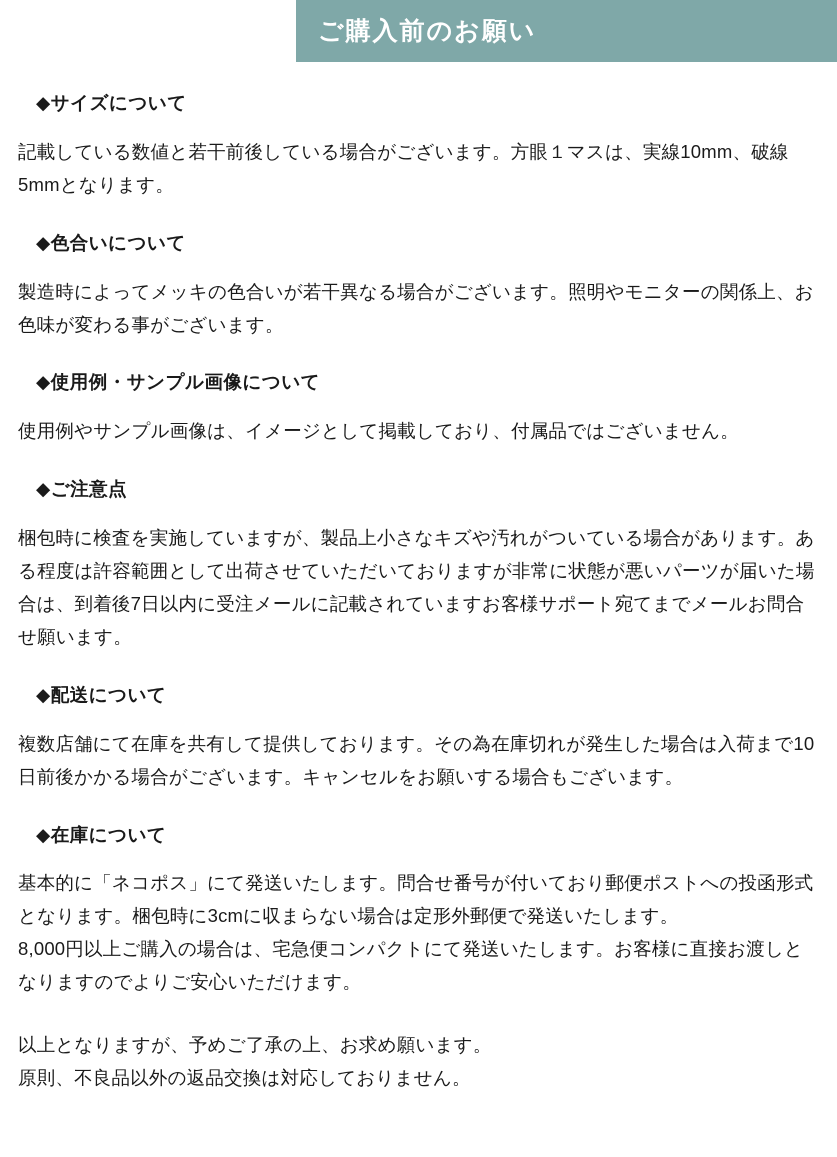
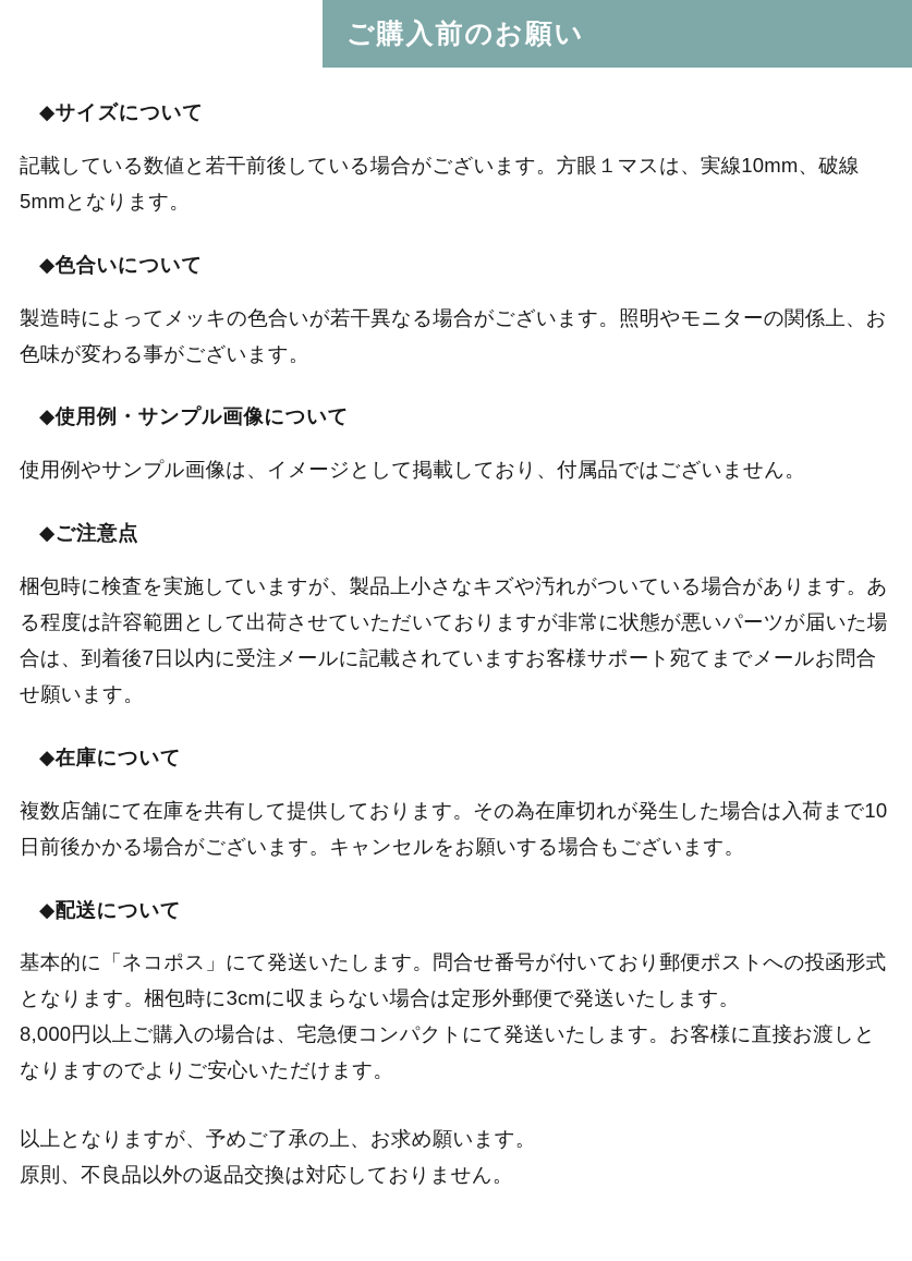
  ご購入前のお願い
  ◆サイズについて
  記載している数値と若干前後している場合がございます。方眼１マスは、実線10mm、破線5mmとなります。
  ◆色合いについて
  製造時によってメッキの色合いが若干異なる場合がございます。照明やモニターの関係上、お色味が変わる事がございます。
  ◆使用例・サンプル画像について
  使用例やサンプル画像は、イメージとして掲載しており、付属品ではございません。
  ◆ご注意点
  梱包時に検査を実施していますが、製品上小さなキズや汚れがついている場合があります。ある程度は許容範囲として出荷させていただいておりますが非常に状態が悪いパーツが届いた場合は、到着後7日以内に受注メールに記載されていますお客様サポート宛てまでメールお問合せ願います。
- ◆配送について
+ ◆在庫について
  複数店舗にて在庫を共有して提供しております。その為在庫切れが発生した場合は入荷まで10日前後かかる場合がございます。キャンセルをお願いする場合もございます。
- ◆在庫について
+ ◆配送について
  基本的に「ネコポス」にて発送いたします。問合せ番号が付いており郵便ポストへの投函形式となります。梱包時に3cmに収まらない場合は定形外郵便で発送いたします。
  8,000円以上ご購入の場合は、宅急便コンパクトにて発送いたします。お客様に直接お渡しとなりますのでよりご安心いただけます。
  以上となりますが、予めご了承の上、お求め願います。
  原則、不良品以外の返品交換は対応しておりません。
